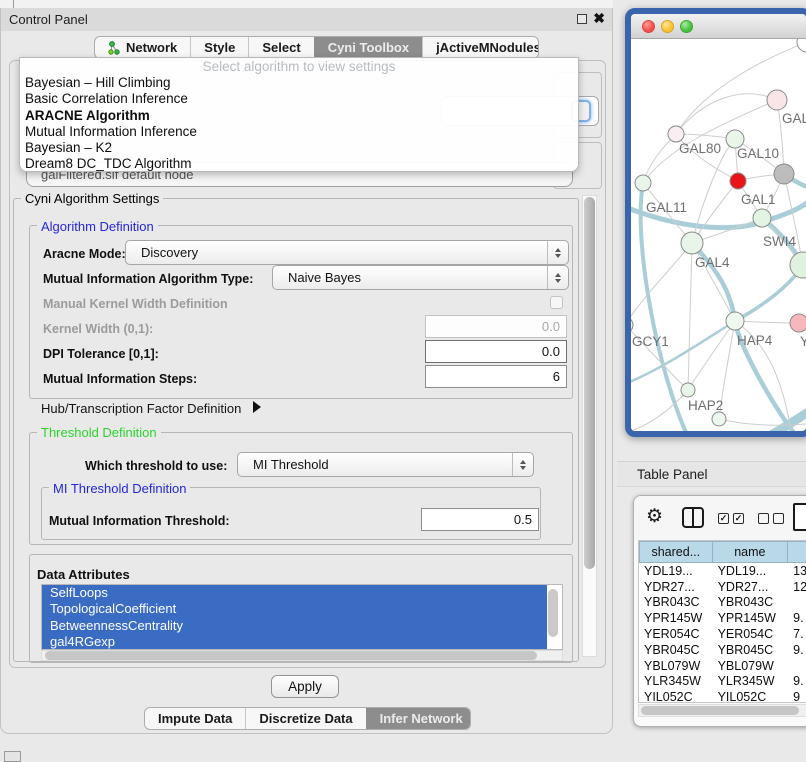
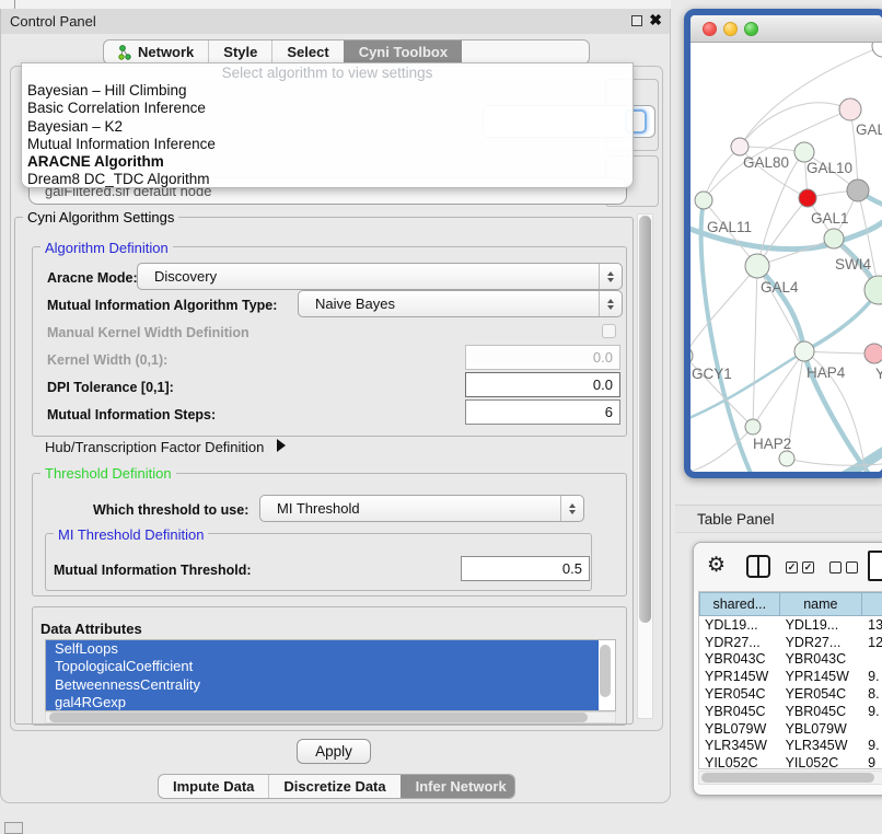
  Control Panel
  ✖
  Network
  Style
  Select
  Cyni Toolbox
- jActiveMNodules
  galFiltered.sif default node
  Select algorithm to view settings
  Bayesian – Hill Climbing
  Basic Correlation Inference
- ARACNE Algorithm
+ Bayesian – K2
  Mutual Information Inference
- Bayesian – K2
+ ARACNE Algorithm
  Dream8 DC_TDC Algorithm
  Cyni Algorithm Settings
  Algorithm Definition
  Aracne Mode:
  Discovery
  Mutual Information Algorithm Type:
  Naive Bayes
  Manual Kernel Width Definition
  Kernel Width (0,1):
  0.0
  DPI Tolerance [0,1]:
  0.0
  Mutual Information Steps:
  6
  Hub/Transcription Factor Definition
  Threshold Definition
  Which threshold to use:
  MI Threshold
  MI Threshold Definition
  Mutual Information Threshold:
  0.5
  Data Attributes
  SelfLoops
  TopologicalCoefficient
  BetweennessCentrality
  gal4RGexp
  Apply
  Impute Data
  Discretize Data
  Infer Network
  GAL
  GAL80
  GAL10
  GAL1
  GAL11
  SWI4
  GAL4
  GCY1
  HAP4
  Y
  HAP2
  Table Panel
  ⚙
  ✓
  ✓
  shared...
  name
  YDL19...
  YDL19...
  13
  YDR27...
  YDR27...
  12
  YBR043C
  YBR043C
  YPR145W
  YPR145W
  9.
  YER054C
  YER054C
- 7.
+ 8.
  YBR045C
  YBR045C
  9.
  YBL079W
  YBL079W
  YLR345W
  YLR345W
  9.
  YIL052C
  YIL052C
  9
